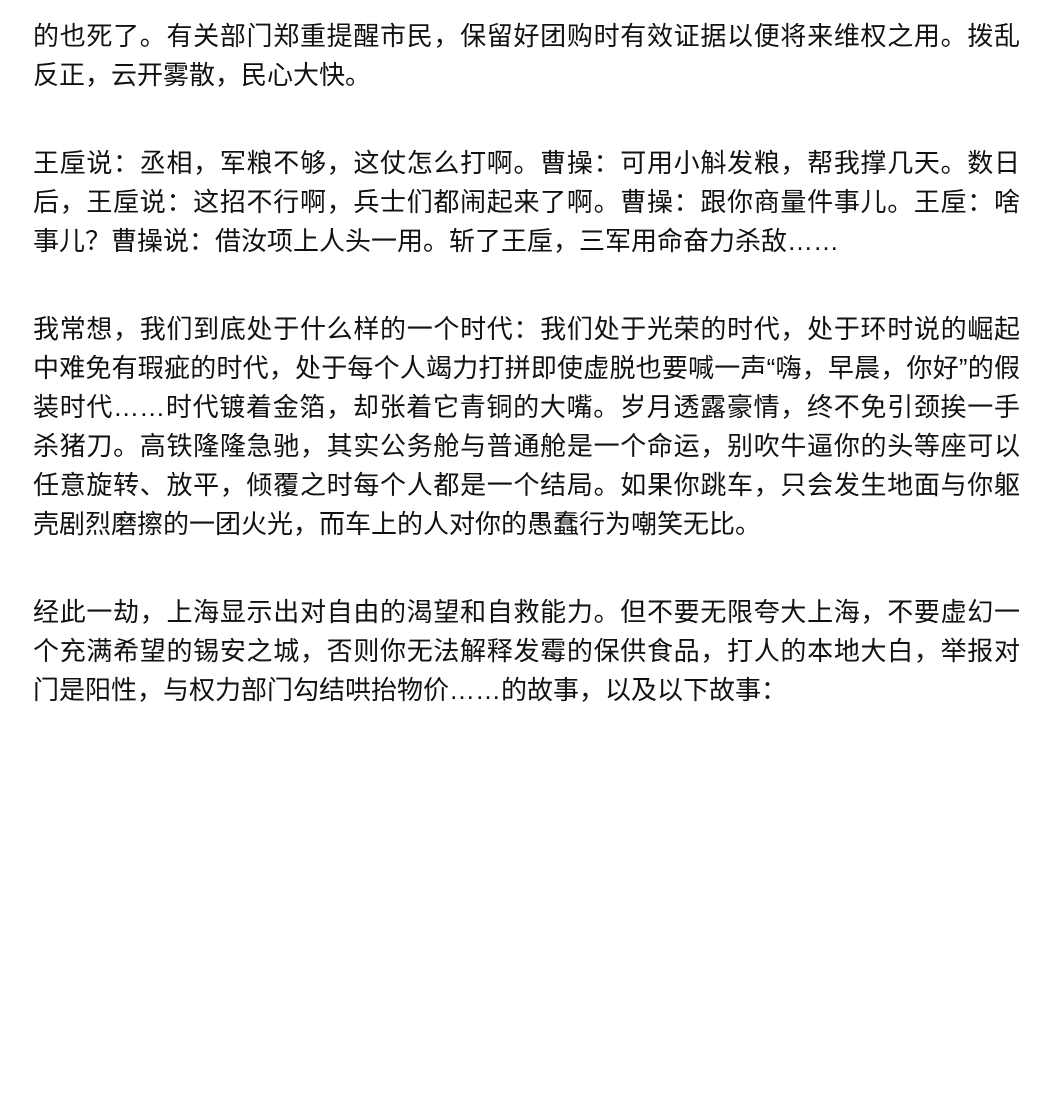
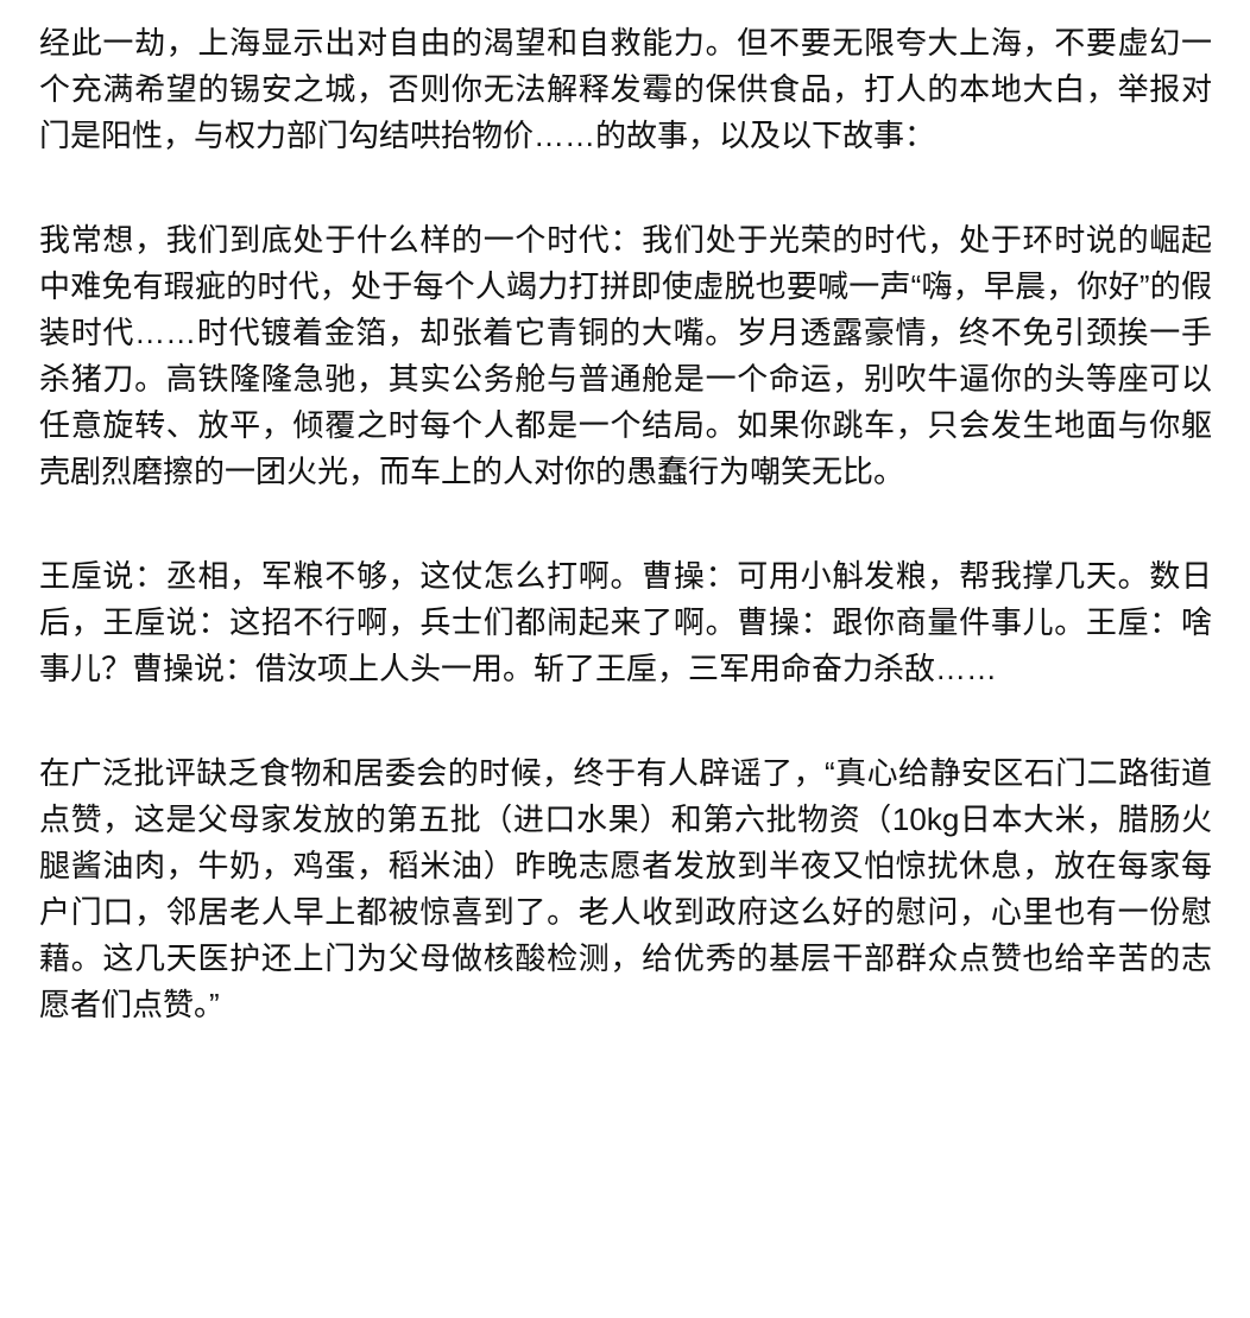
- 的也死了。有关部门郑重提醒市民，保留好团购时有效证据以便将来维权之用。拨乱反正，云开雾散，民心大快。
- 王垕说：丞相，军粮不够，这仗怎么打啊。曹操：可用小斛发粮，帮我撑几天。数日后，王垕说：这招不行啊，兵士们都闹起来了啊。曹操：跟你商量件事儿。王垕：啥事儿？曹操说：借汝项上人头一用。斩了王垕，三军用命奋力杀敌……
+ 经此一劫，上海显示出对自由的渴望和自救能力。但不要无限夸大上海，不要虚幻一个充满希望的锡安之城，否则你无法解释发霉的保供食品，打人的本地大白，举报对门是阳性，与权力部门勾结哄抬物价……的故事，以及以下故事：
  我常想，我们到底处于什么样的一个时代：我们处于光荣的时代，处于环时说的崛起中难免有瑕疵的时代，处于每个人竭力打拼即使虚脱也要喊一声“嗨，早晨，你好”的假装时代……时代镀着金箔，却张着它青铜的大嘴。岁月透露豪情，终不免引颈挨一手杀猪刀。高铁隆隆急驰，其实公务舱与普通舱是一个命运，别吹牛逼你的头等座可以任意旋转、放平，倾覆之时每个人都是一个结局。如果你跳车，只会发生地面与你躯壳剧烈磨擦的一团火光，而车上的人对你的愚蠢行为嘲笑无比。
- 经此一劫，上海显示出对自由的渴望和自救能力。但不要无限夸大上海，不要虚幻一个充满希望的锡安之城，否则你无法解释发霉的保供食品，打人的本地大白，举报对门是阳性，与权力部门勾结哄抬物价……的故事，以及以下故事：
+ 王垕说：丞相，军粮不够，这仗怎么打啊。曹操：可用小斛发粮，帮我撑几天。数日后，王垕说：这招不行啊，兵士们都闹起来了啊。曹操：跟你商量件事儿。王垕：啥事儿？曹操说：借汝项上人头一用。斩了王垕，三军用命奋力杀敌……
+ 在广泛批评缺乏食物和居委会的时候，终于有人辟谣了，“真心给静安区石门二路街道点赞，这是父母家发放的第五批（进口水果）和第六批物资（10kg日本大米，腊肠火腿酱油肉，牛奶，鸡蛋，稻米油）昨晚志愿者发放到半夜又怕惊扰休息，放在每家每户门口，邻居老人早上都被惊喜到了。老人收到政府这么好的慰问，心里也有一份慰藉。这几天医护还上门为父母做核酸检测，给优秀的基层干部群众点赞也给辛苦的志愿者们点赞。”
